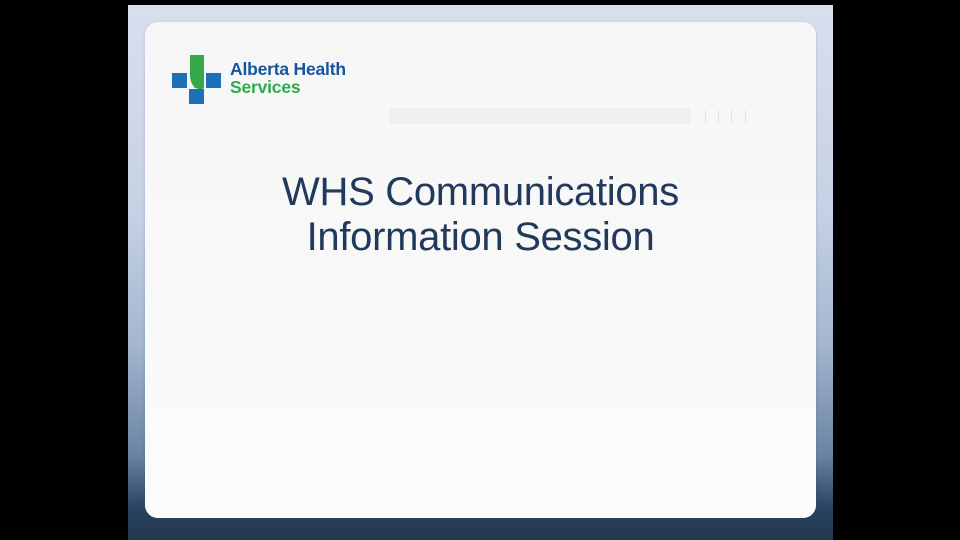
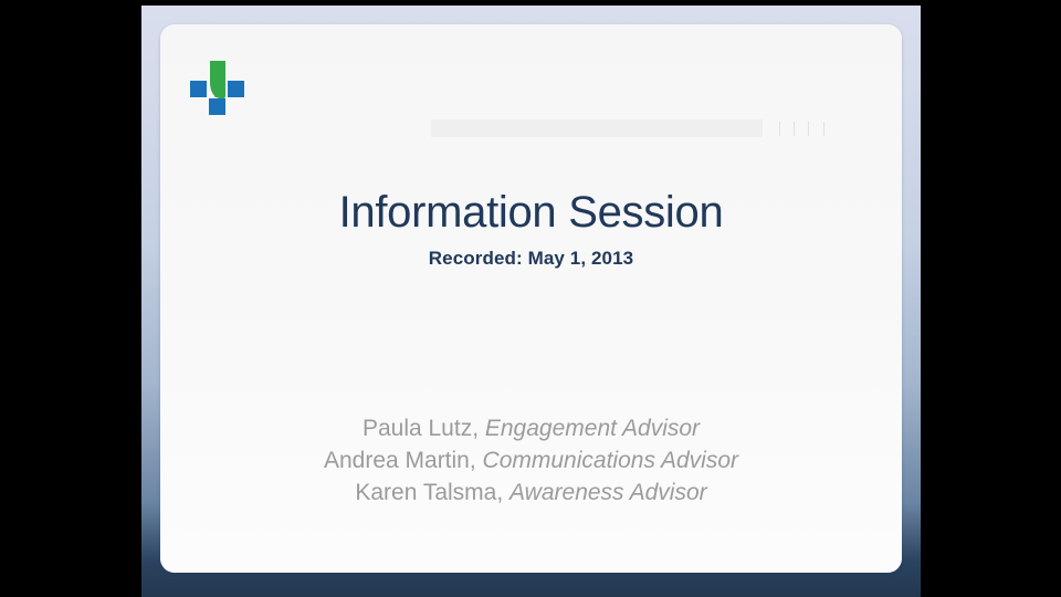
- Alberta Health
- Services
- WHS Communications
  Information Session
+ Recorded: May 1, 2013
+ Paula Lutz, Engagement Advisor
+ Andrea Martin, Communications Advisor
+ Karen Talsma, Awareness Advisor
